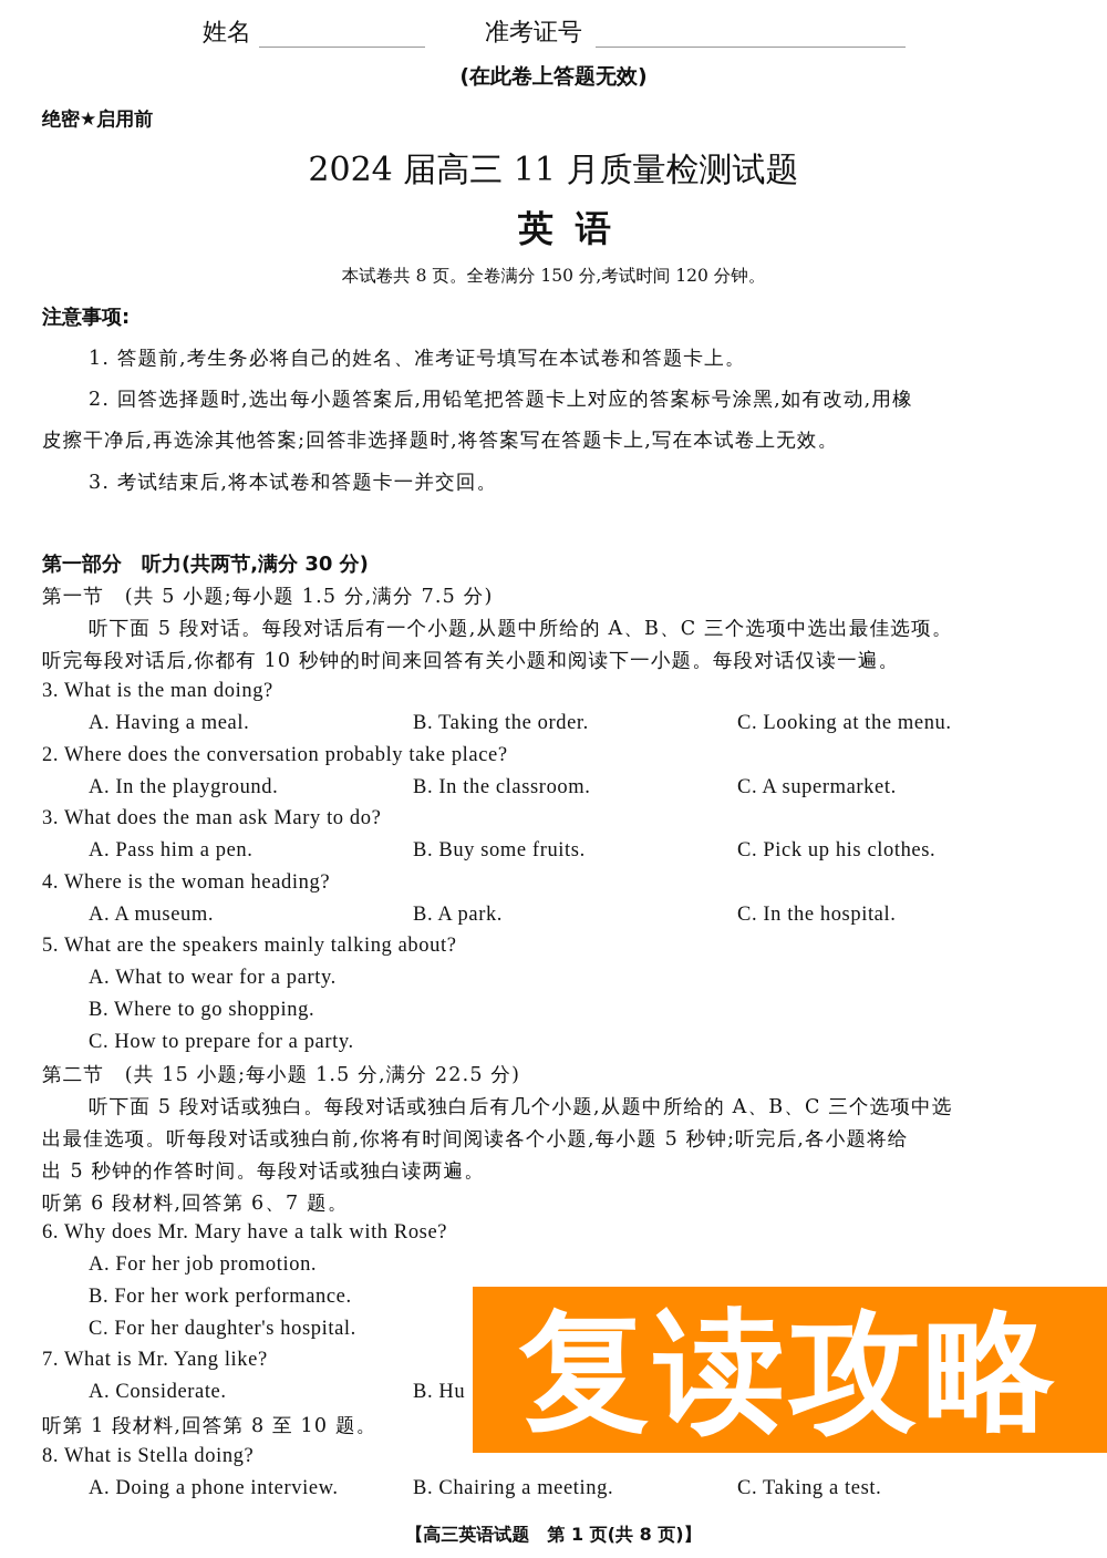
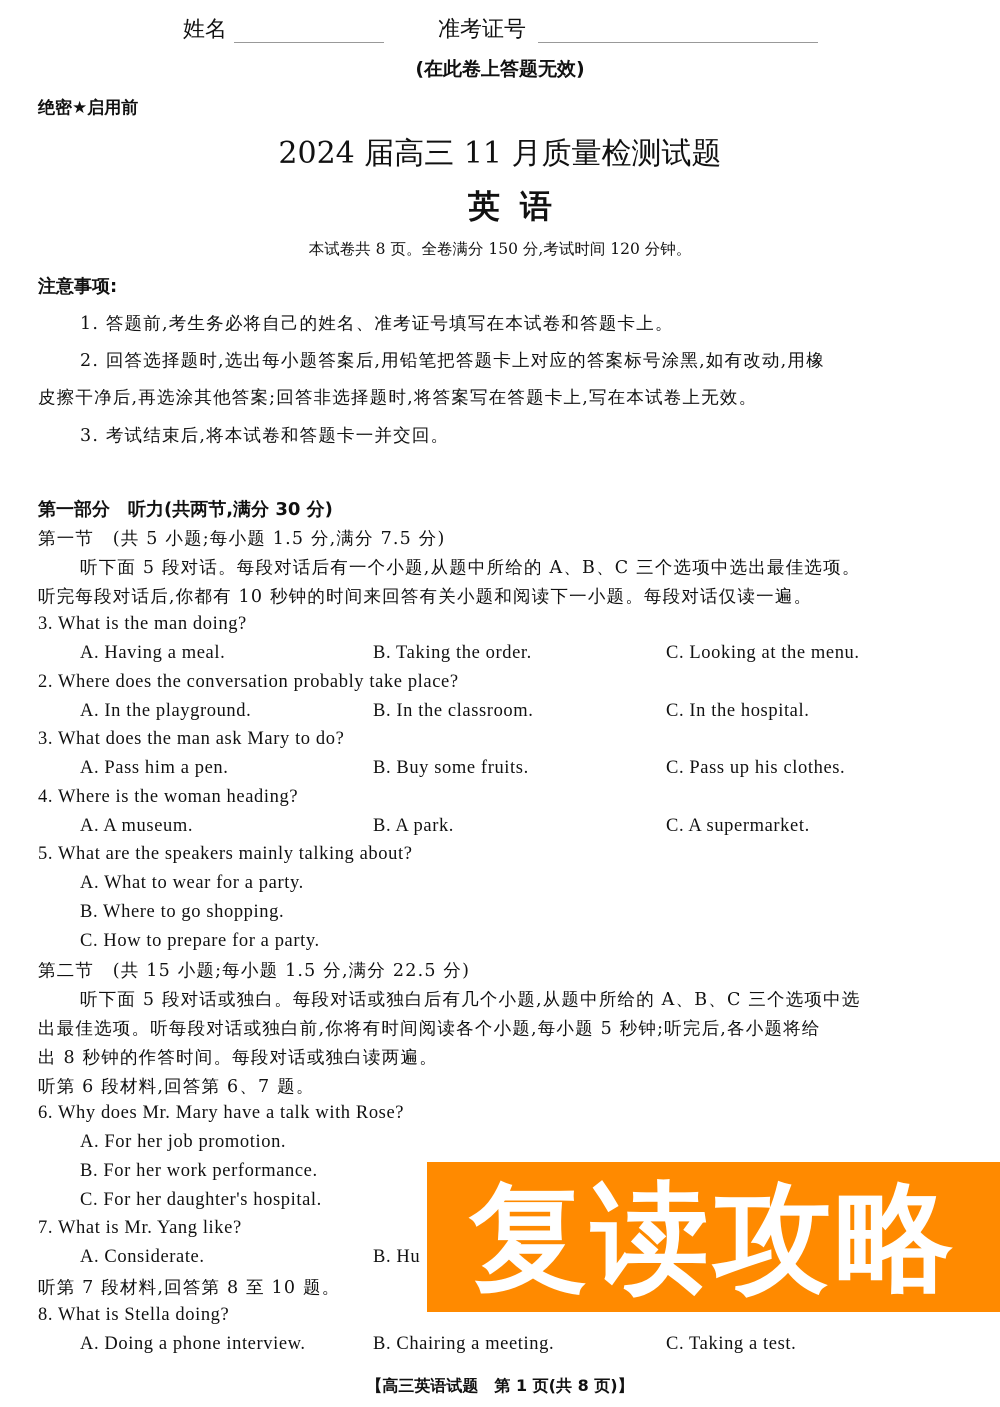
  姓名
  准考证号
  (在此卷上答题无效)
  绝密★启用前
  2024 届高三 11 月质量检测试题
  英语
  本试卷共 8 页。全卷满分 150 分,考试时间 120 分钟。
  注意事项:
  1. 答题前,考生务必将自己的姓名、准考证号填写在本试卷和答题卡上。
  2. 回答选择题时,选出每小题答案后,用铅笔把答题卡上对应的答案标号涂黑,如有改动,用橡
  皮擦干净后,再选涂其他答案;回答非选择题时,将答案写在答题卡上,写在本试卷上无效。
  3. 考试结束后,将本试卷和答题卡一并交回。
  第一部分 听力(共两节,满分 30 分)
  第一节 (共 5 小题;每小题 1.5 分,满分 7.5 分)
  听下面 5 段对话。每段对话后有一个小题,从题中所给的 A、B、C 三个选项中选出最佳选项。
  听完每段对话后,你都有 10 秒钟的时间来回答有关小题和阅读下一小题。每段对话仅读一遍。
  3. What is the man doing?
  A. Having a meal.
  B. Taking the order.
  C. Looking at the menu.
  2. Where does the conversation probably take place?
  A. In the playground.
  B. In the classroom.
- C. A supermarket.
+ C. In the hospital.
  3. What does the man ask Mary to do?
  A. Pass him a pen.
  B. Buy some fruits.
- C. Pick up his clothes.
+ C. Pass up his clothes.
  4. Where is the woman heading?
  A. A museum.
  B. A park.
- C. In the hospital.
+ C. A supermarket.
  5. What are the speakers mainly talking about?
  A. What to wear for a party.
  B. Where to go shopping.
  C. How to prepare for a party.
  第二节 (共 15 小题;每小题 1.5 分,满分 22.5 分)
  听下面 5 段对话或独白。每段对话或独白后有几个小题,从题中所给的 A、B、C 三个选项中选
  出最佳选项。听每段对话或独白前,你将有时间阅读各个小题,每小题 5 秒钟;听完后,各小题将给
- 出 5 秒钟的作答时间。每段对话或独白读两遍。
+ 出 8 秒钟的作答时间。每段对话或独白读两遍。
  听第 6 段材料,回答第 6、7 题。
  6. Why does Mr. Mary have a talk with Rose?
  A. For her job promotion.
  B. For her work performance.
  C. For her daughter's hospital.
  7. What is Mr. Yang like?
  A. Considerate.
  B. Hu
- 听第 1 段材料,回答第 8 至 10 题。
+ 听第 7 段材料,回答第 8 至 10 题。
  复读攻略
  8. What is Stella doing?
  A. Doing a phone interview.
  B. Chairing a meeting.
  C. Taking a test.
  【高三英语试题 第 1 页(共 8 页)】
